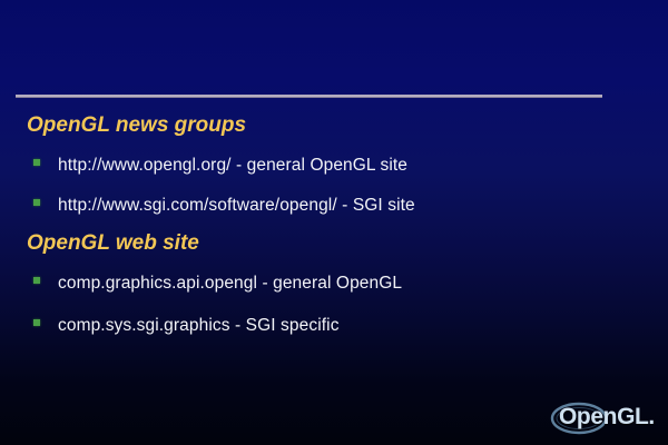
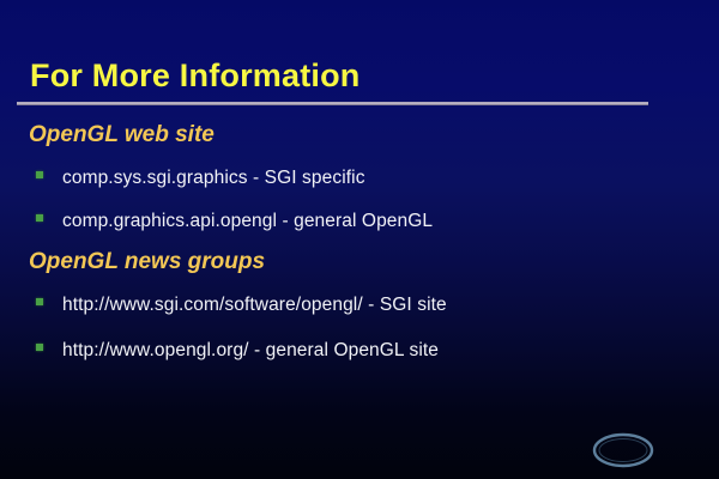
+ For More Information
- OpenGL news groups
+ OpenGL web site
- http://www.opengl.org/ - general OpenGL site
+ comp.sys.sgi.graphics - SGI specific
- http://www.sgi.com/software/opengl/ - SGI site
+ comp.graphics.api.opengl - general OpenGL
- OpenGL web site
+ OpenGL news groups
- comp.graphics.api.opengl - general OpenGL
+ http://www.sgi.com/software/opengl/ - SGI site
- comp.sys.sgi.graphics - SGI specific
+ http://www.opengl.org/ - general OpenGL site
- OpenGL.
